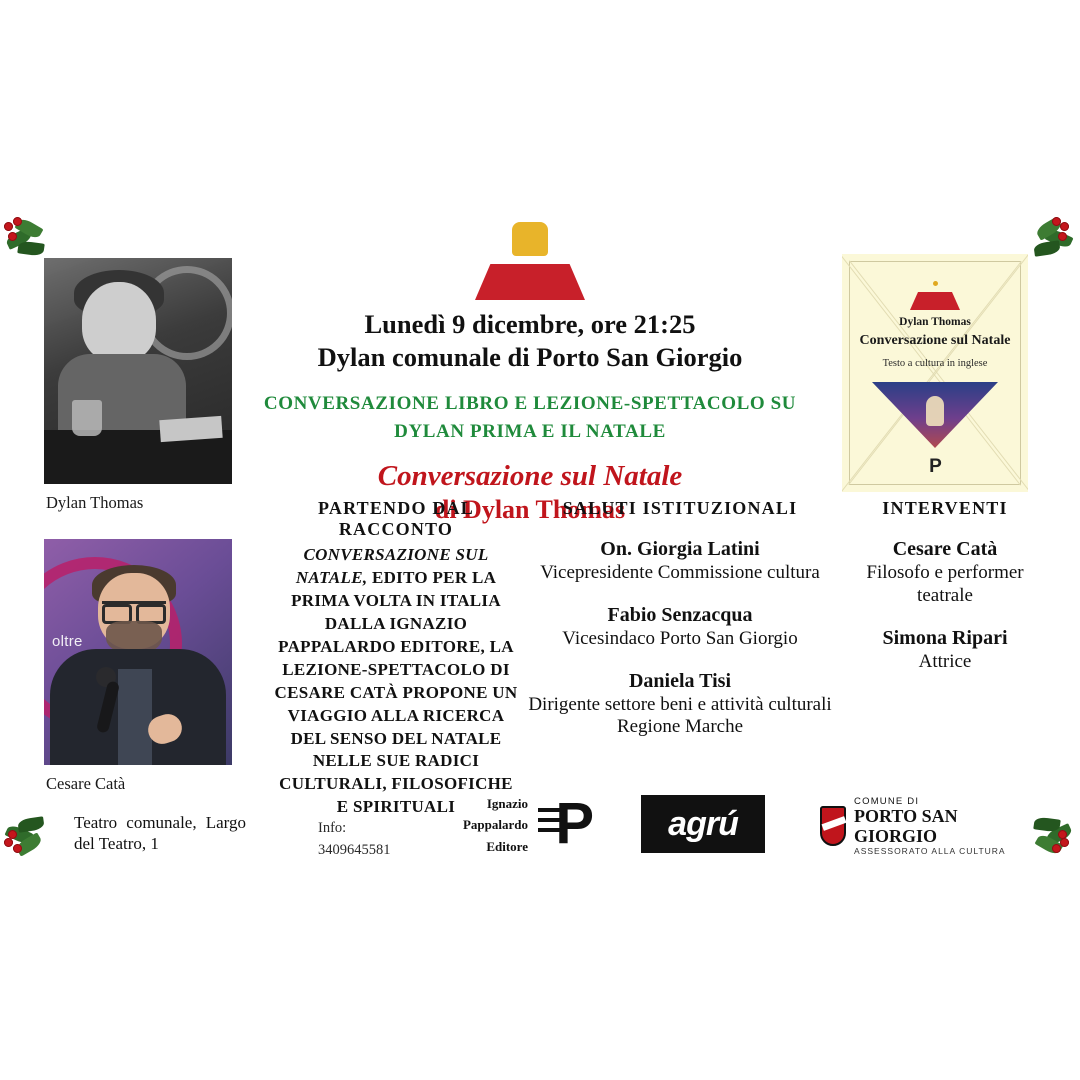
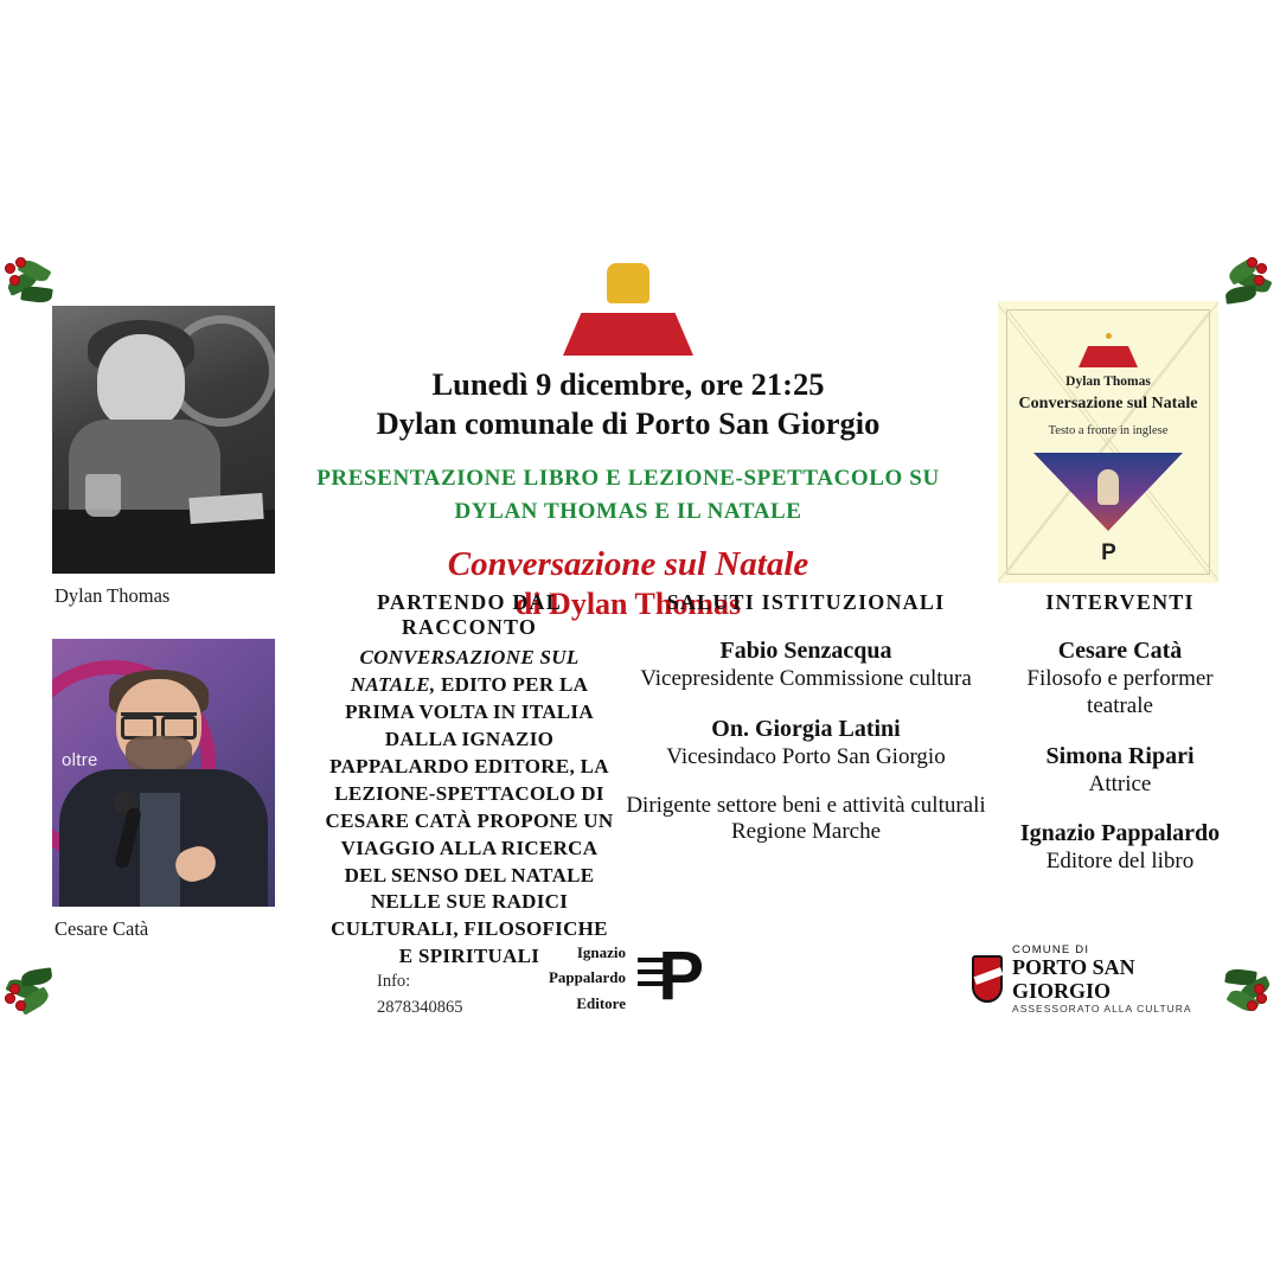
  Dylan Thomas
  oltre
  Cesare Catà
- Teatro comunale, Largo del Teatro, 1
  Lunedì 9 dicembre, ore 21:25
  Dylan comunale di Porto San Giorgio
- CONVERSAZIONE LIBRO E LEZIONE-SPETTACOLO SU
+ PRESENTAZIONE LIBRO E LEZIONE-SPETTACOLO SU
- DYLAN PRIMA E IL NATALE
+ DYLAN THOMAS E IL NATALE
  Conversazione sul Natale
  di Dylan Thomas
  Dylan Thomas
  Conversazione sul Natale
- Testo a cultura in inglese
+ Testo a fronte in inglese
  P
  PARTENDO DAL RACCONTO
  CONVERSAZIONE SUL NATALE, EDITO PER LA PRIMA VOLTA IN ITALIA DALLA IGNAZIO PAPPALARDO EDITORE, LA LEZIONE-SPETTACOLO DI CESARE CATÀ PROPONE UN VIAGGIO ALLA RICERCA DEL SENSO DEL NATALE NELLE SUE RADICI CULTURALI, FILOSOFICHE E SPIRITUALI
  SALUTI ISTITUZIONALI
- On. Giorgia Latini
+ Fabio Senzacqua
  Vicepresidente Commissione cultura
- Fabio Senzacqua
+ On. Giorgia Latini
  Vicesindaco Porto San Giorgio
- Daniela Tisi
  Dirigente settore beni e attività culturali Regione Marche
  INTERVENTI
  Cesare Catà
  Filosofo e performer teatrale
  Simona Ripari
  Attrice
+ Ignazio Pappalardo
+ Editore del libro
  Info:
- 3409645581
+ 2878340865
  Ignazio
  Pappalardo
  Editore
  P
- agrú
  COMUNE DI
  PORTO SAN GIORGIO
  ASSESSORATO ALLA CULTURA
